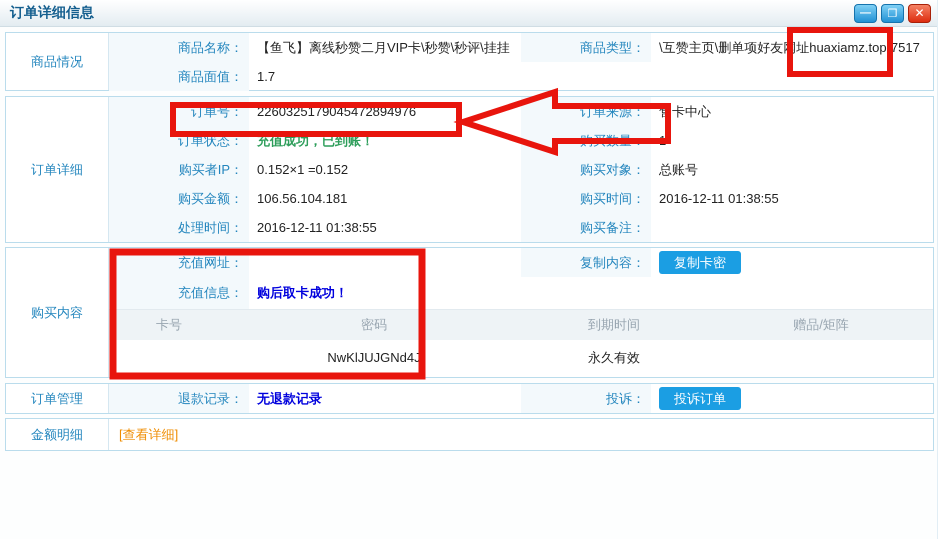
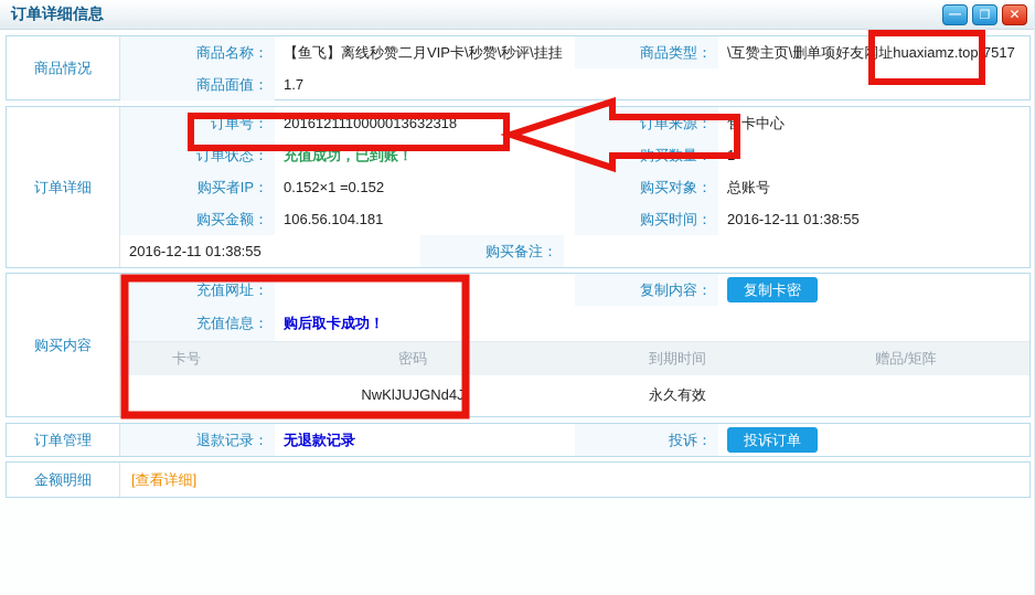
  订单详细信息
  —
  ❐
  ✕
  商品情况
  商品名称：
  【鱼飞】离线秒赞二月VIP卡\秒赞\秒评\挂挂
  商品类型：
  \互赞主页\删单项好友址huaxiamz.top7517
  商品面值：
  1.7
  订单详细
  订单号：
- 2260325179045472894976
+ 2016121110000013632318
  订单来源：
  卡中心
  订单状态：
  充值成功，已到账！
  购买者IP：
  0.152×1 =0.152
  购买对象：
  总账号
  购买金额：
  106.56.104.181
  购买时间：
  2016-12-11 01:38:55
- 处理时间：
  2016-12-11 01:38:55
  购买备注：
  购买内容
  充值网址：
  复制内容：
  复制卡密
  充值信息：
  购后取卡成功！
  卡号	密码	到期时间	赠品/矩阵
  	NwKlJUJGNd4J	永久有效
  订单管理
  退款记录：
  无退款记录
  投诉：
  投诉订单
  金额明细
  [查看详细]
